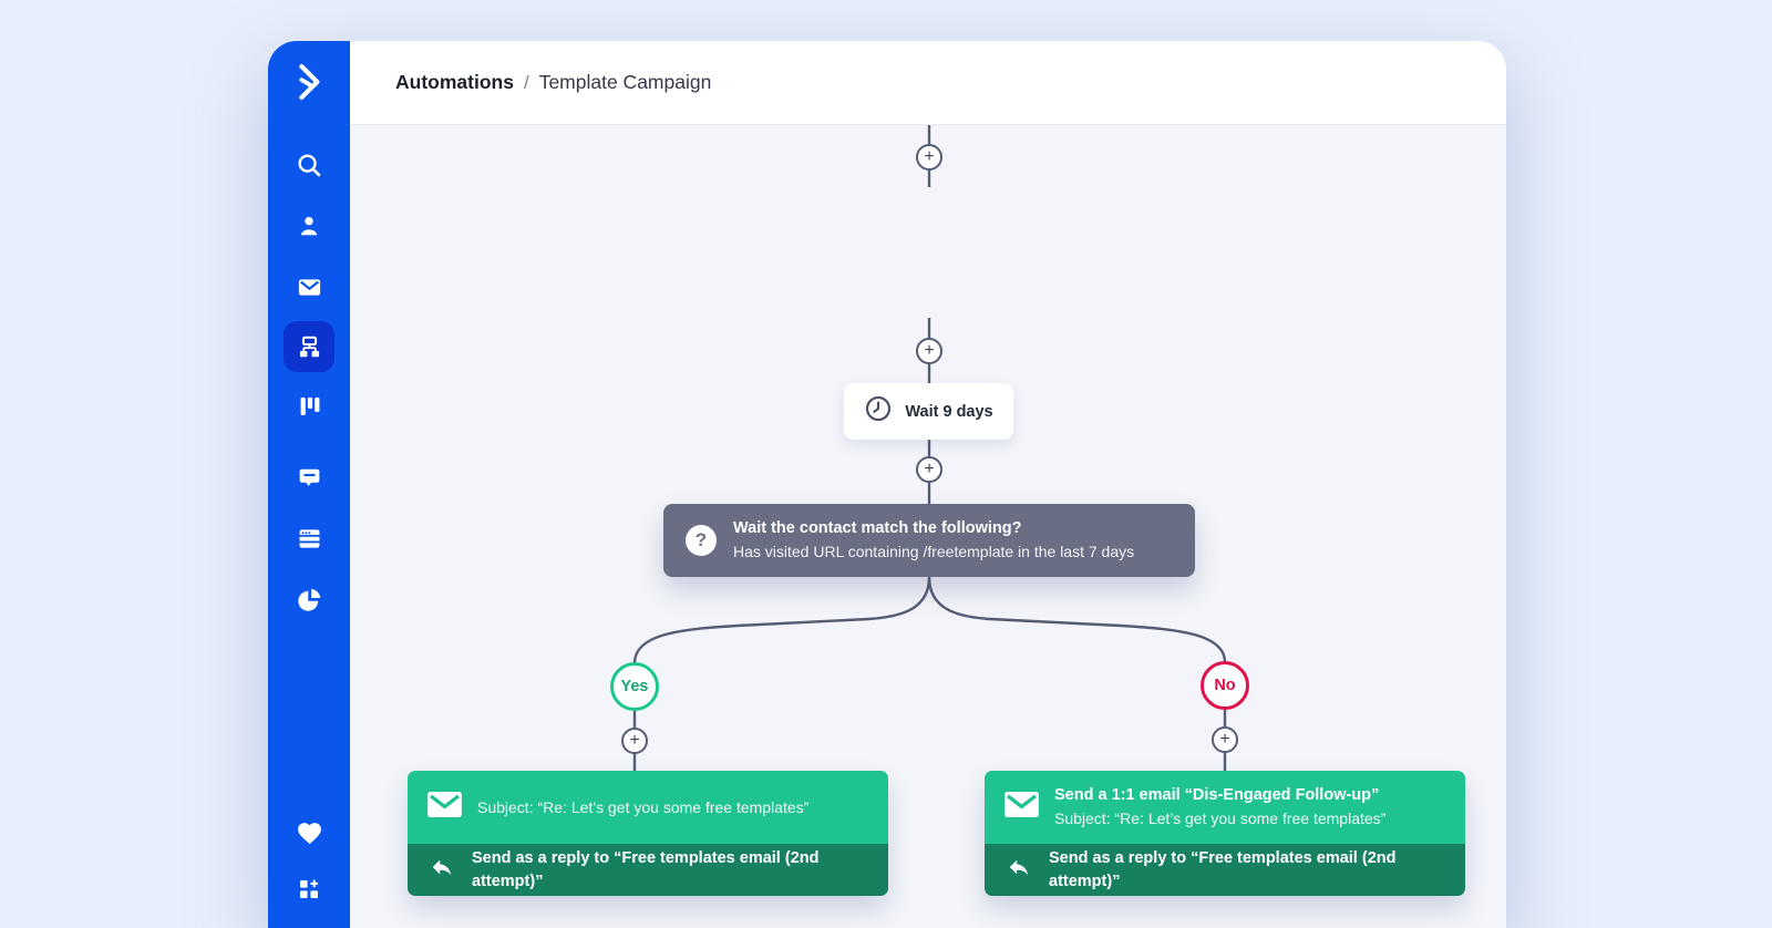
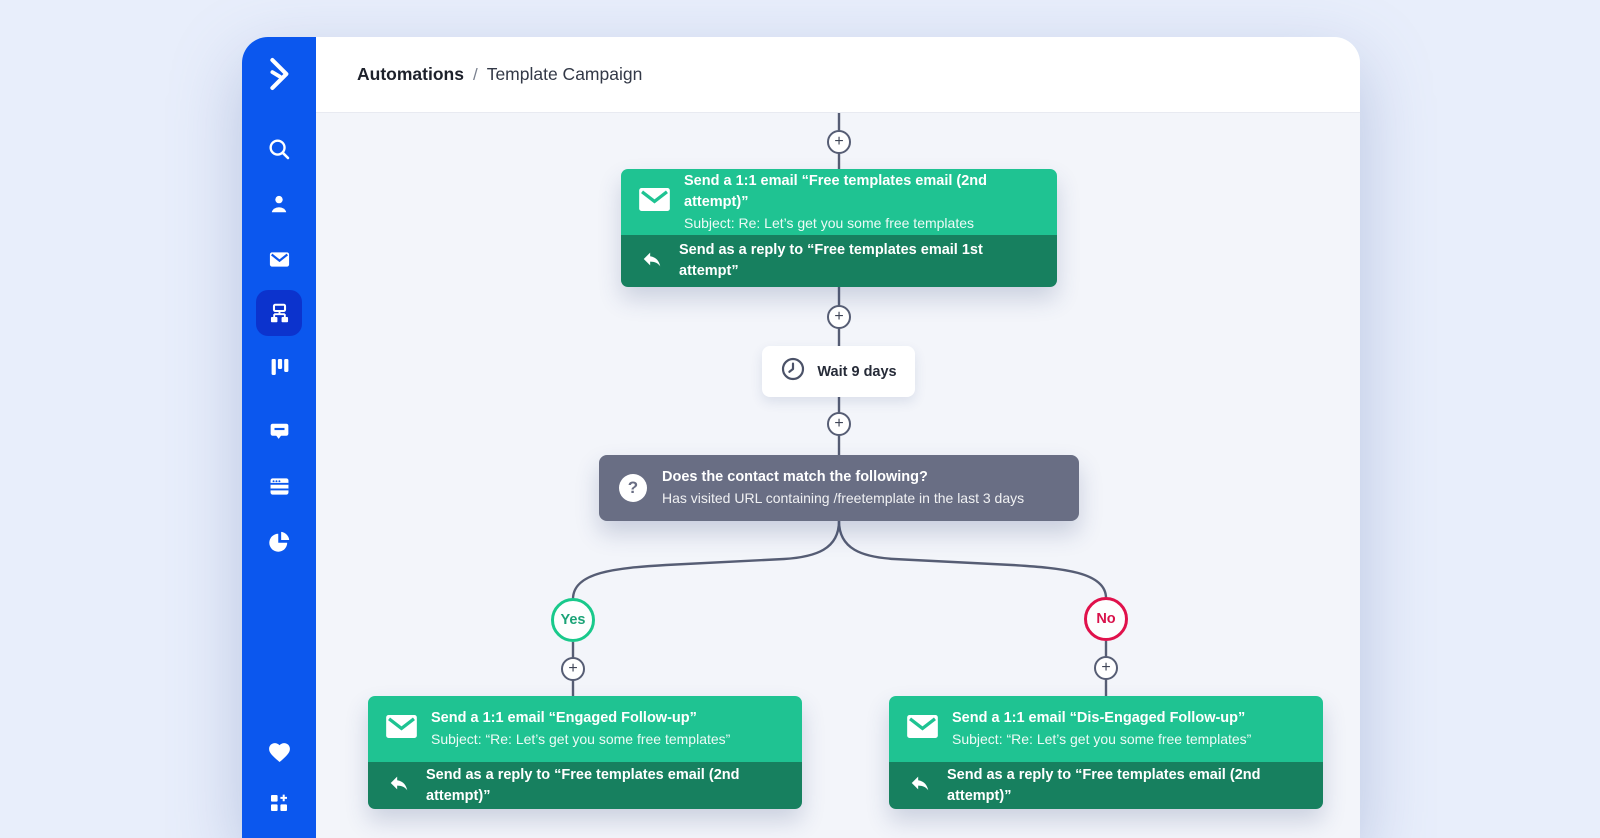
  Automations
  /
  Template Campaign
  +
  +
  +
  +
  +
+ Send a 1:1 email “Free templates email (2nd attempt)”
+ Subject: Re: Let’s get you some free templates
+ Send as a reply to “Free templates email 1st attempt”
  Wait 9 days
  ?
- Wait the contact match the following?
+ Does the contact match the following?
- Has visited URL containing /freetemplate in the last 7 days
+ Has visited URL containing /freetemplate in the last 3 days
  Yes
  No
+ Send a 1:1 email “Engaged Follow-up”
  Subject: “Re: Let’s get you some free templates”
  Send as a reply to “Free templates email (2nd attempt)”
  Send a 1:1 email “Dis-Engaged Follow-up”
  Subject: “Re: Let’s get you some free templates”
  Send as a reply to “Free templates email (2nd attempt)”
